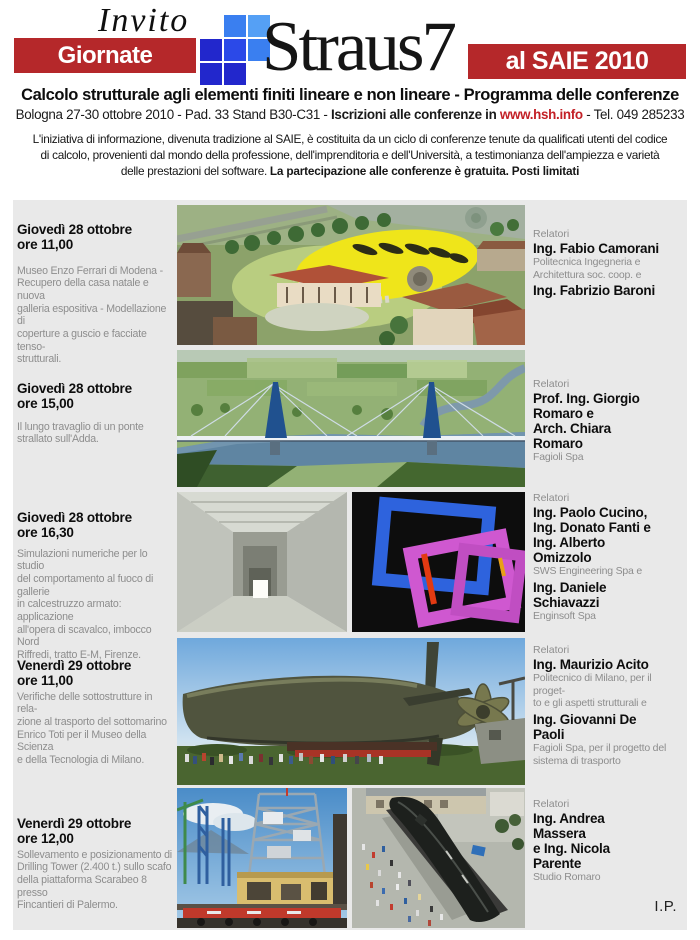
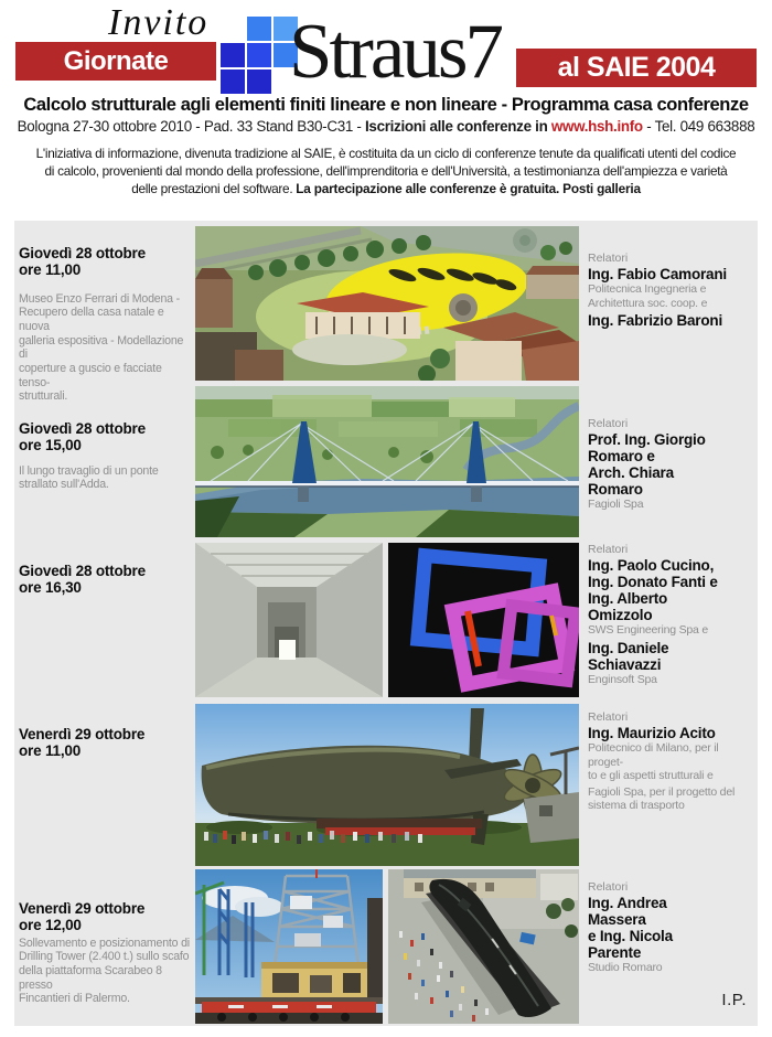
  Invito
  Giornate
  Straus7
- al SAIE 2010
+ al SAIE 2004
- Calcolo strutturale agli elementi finiti lineare e non lineare - Programma delle conferenze
+ Calcolo strutturale agli elementi finiti lineare e non lineare - Programma casa conferenze
- Bologna 27-30 ottobre 2010 - Pad. 33 Stand B30-C31 - Iscrizioni alle conferenze in www.hsh.info - Tel. 049 285233
+ Bologna 27-30 ottobre 2010 - Pad. 33 Stand B30-C31 - Iscrizioni alle conferenze in www.hsh.info - Tel. 049 663888
  L'iniziativa di informazione, divenuta tradizione al SAIE, è costituita da un ciclo di conferenze tenute da qualificati utenti del codice
  di calcolo, provenienti dal mondo della professione, dell'imprenditoria e dell'Università, a testimonianza dell'ampiezza e varietà
- delle prestazioni del software. La partecipazione alle conferenze è gratuita. Posti limitati
+ delle prestazioni del software. La partecipazione alle conferenze è gratuita. Posti galleria
  Giovedì 28 ottobre
  ore 11,00
  Museo Enzo Ferrari di Modena -
  Recupero della casa natale e nuova
  galleria espositiva - Modellazione di
  coperture a guscio e facciate tenso-
  strutturali.
  Relatori
  Ing. Fabio Camorani
  Politecnica Ingegneria e
  Architettura soc. coop. e
  Ing. Fabrizio Baroni
  Giovedì 28 ottobre
  ore 15,00
  Il lungo travaglio di un ponte
  strallato sull'Adda.
  Relatori
  Prof. Ing. Giorgio
  Romaro e
  Arch. Chiara
  Romaro
  Fagioli Spa
  Giovedì 28 ottobre
  ore 16,30
- Simulazioni numeriche per lo studio
- del comportamento al fuoco di gallerie
- in calcestruzzo armato: applicazione
- all'opera di scavalco, imbocco Nord
- Riffredi, tratto E-M, Firenze.
  Relatori
  Ing. Paolo Cucino,
  Ing. Donato Fanti e
  Ing. Alberto
  Omizzolo
  SWS Engineering Spa e
  Ing. Daniele
  Schiavazzi
  Enginsoft Spa
  Venerdì 29 ottobre
  ore 11,00
- Verifiche delle sottostrutture in rela-
- zione al trasporto del sottomarino
- Enrico Toti per il Museo della Scienza
- e della Tecnologia di Milano.
  Relatori
  Ing. Maurizio Acito
  Politecnico di Milano, per il proget-
  to e gli aspetti strutturali e
- Ing. Giovanni De
- Paoli
  Fagioli Spa, per il progetto del
  sistema di trasporto
  Venerdì 29 ottobre
  ore 12,00
  Sollevamento e posizionamento di
  Drilling Tower (2.400 t.) sullo scafo
  della piattaforma Scarabeo 8 presso
  Fincantieri di Palermo.
  Relatori
  Ing. Andrea
  Massera
  e Ing. Nicola
  Parente
  Studio Romaro
  I.P.
